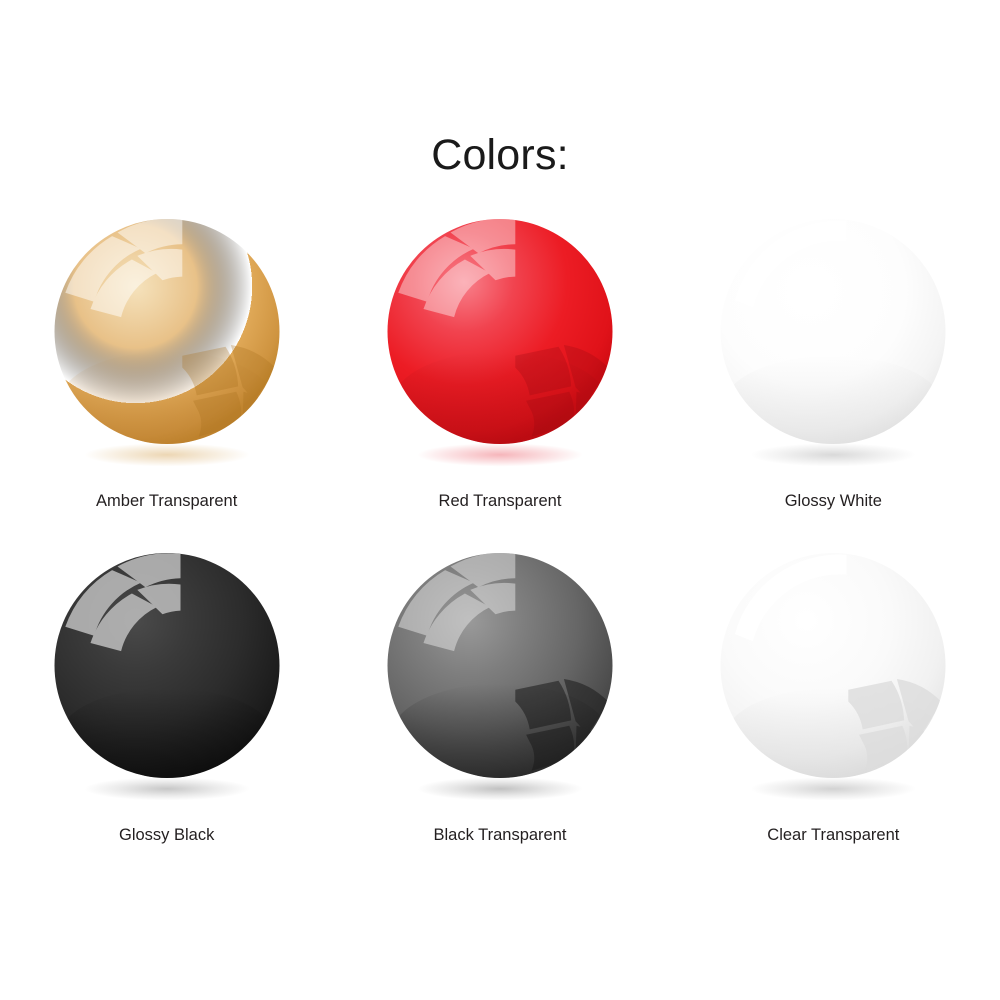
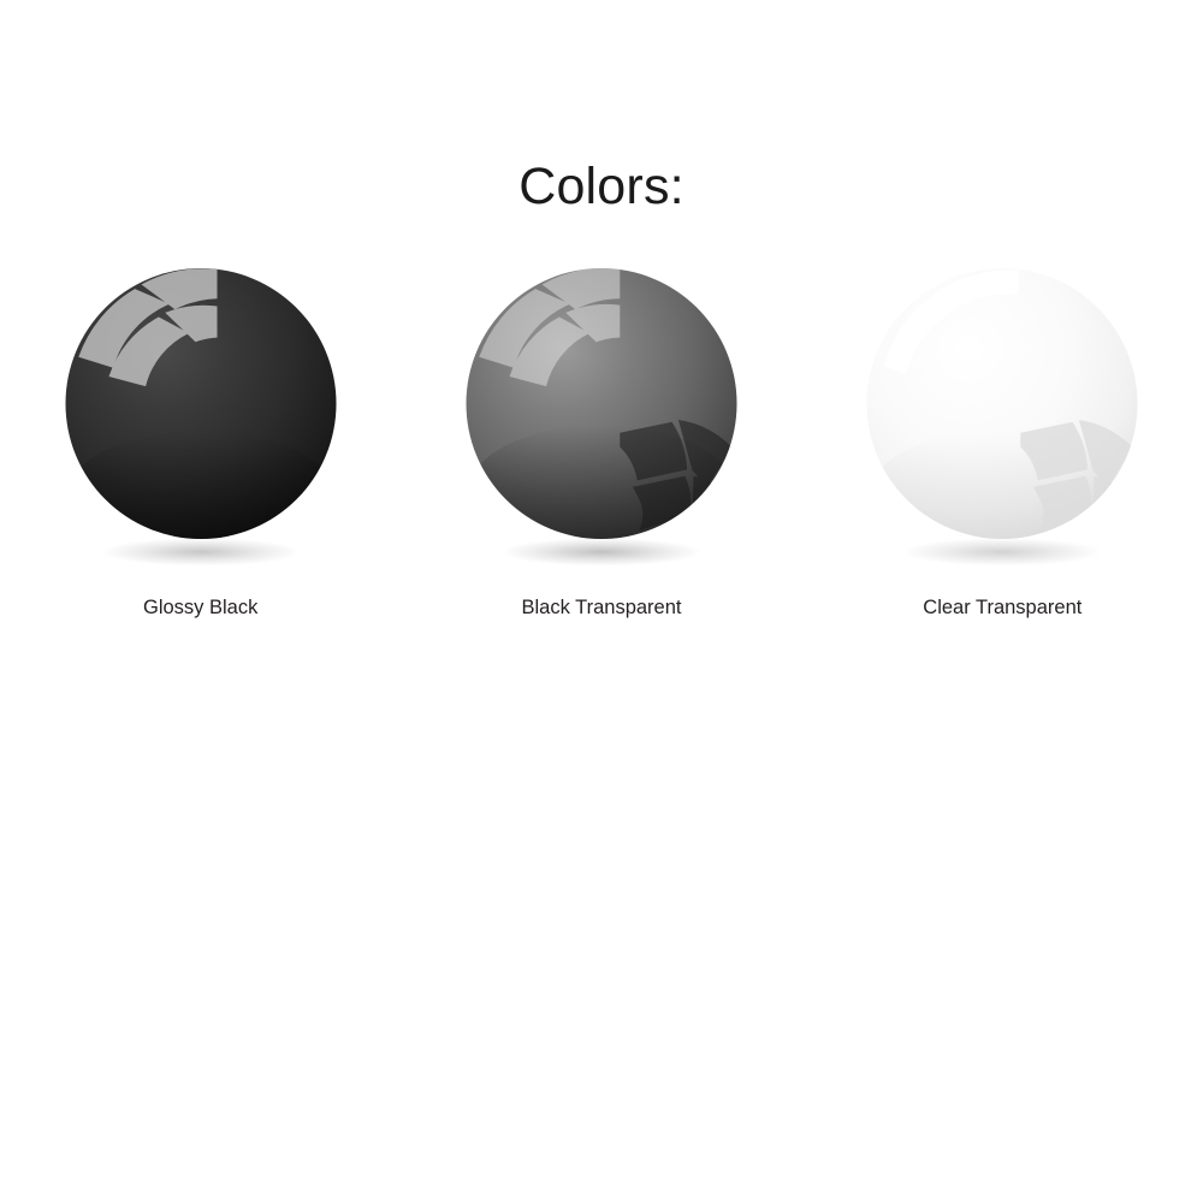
  Colors:
- Amber Transparent
- Red Transparent
- Glossy White
  Glossy Black
  Black Transparent
  Clear Transparent
